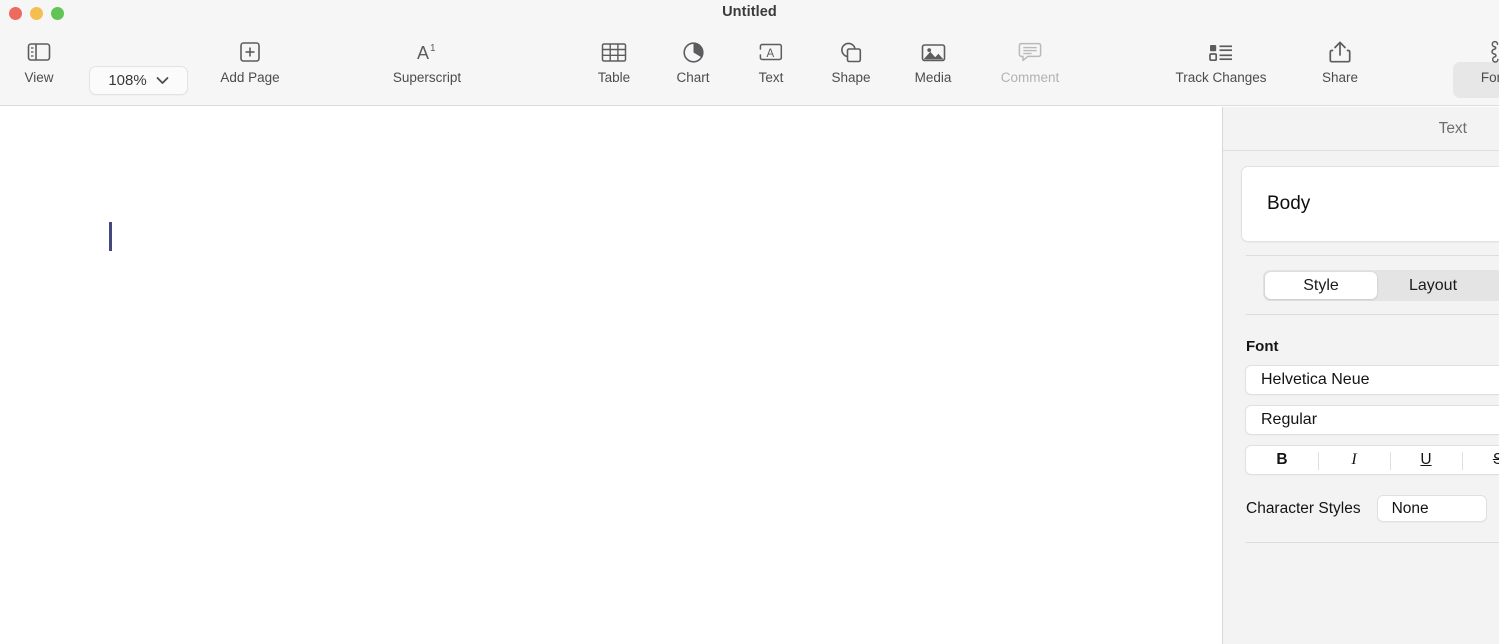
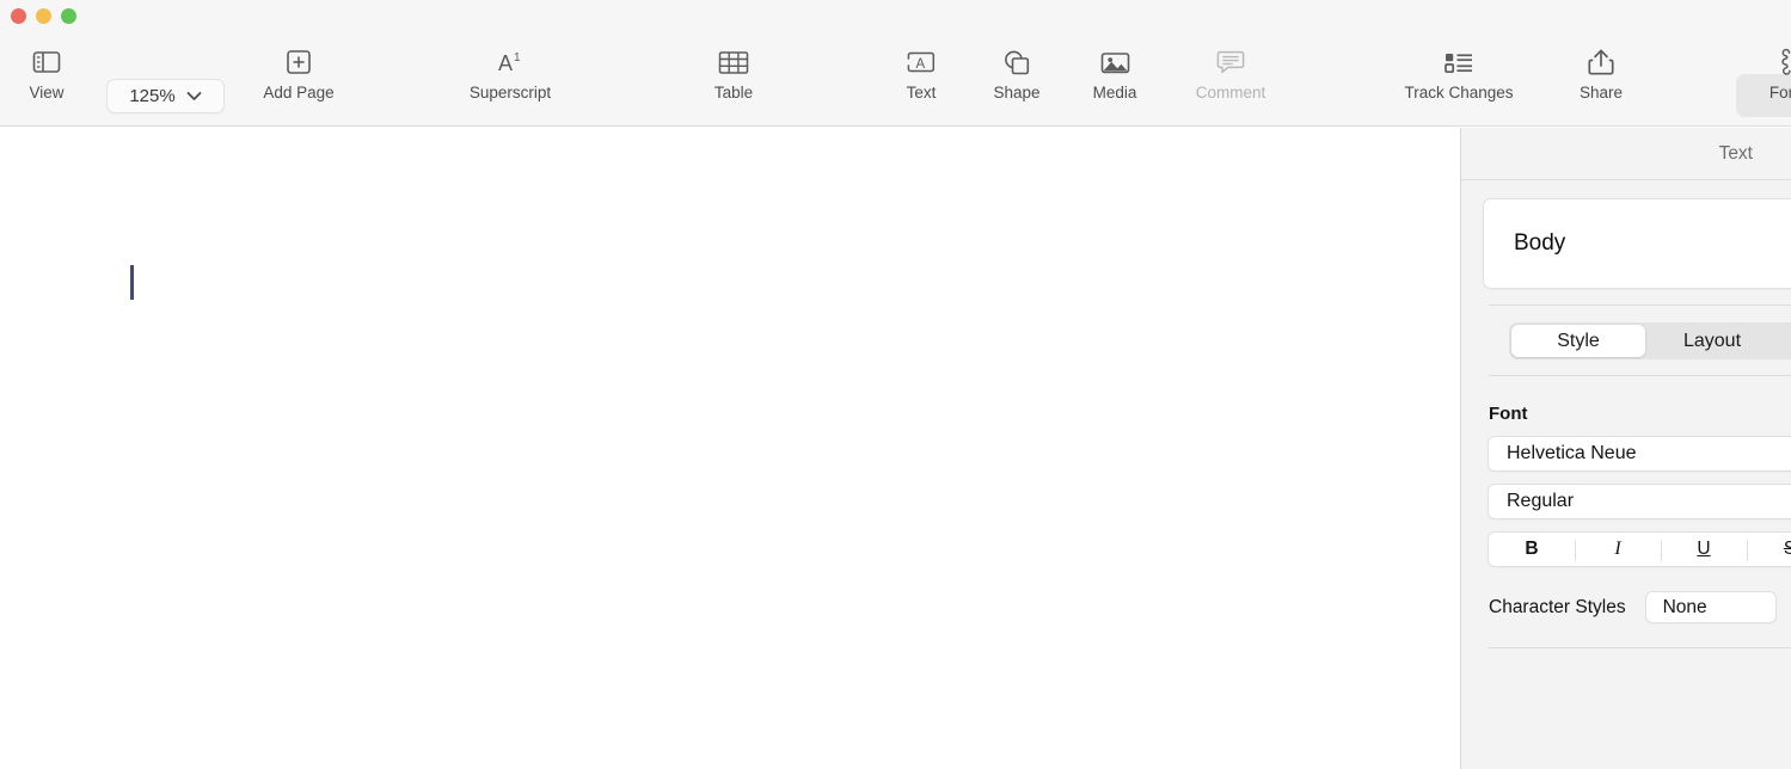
- Untitled
  View
- 108%
+ 125%
  Add Page
  A
  1
  Superscript
  Table
- Chart
  A
  Text
  Shape
  Media
  Comment
  Track Changes
  Share
  Text
  Body
  Style
  Layout
  Font
  Helvetica Neue
  Regular
  B
  I
  U
  S
  Character Styles
  None
